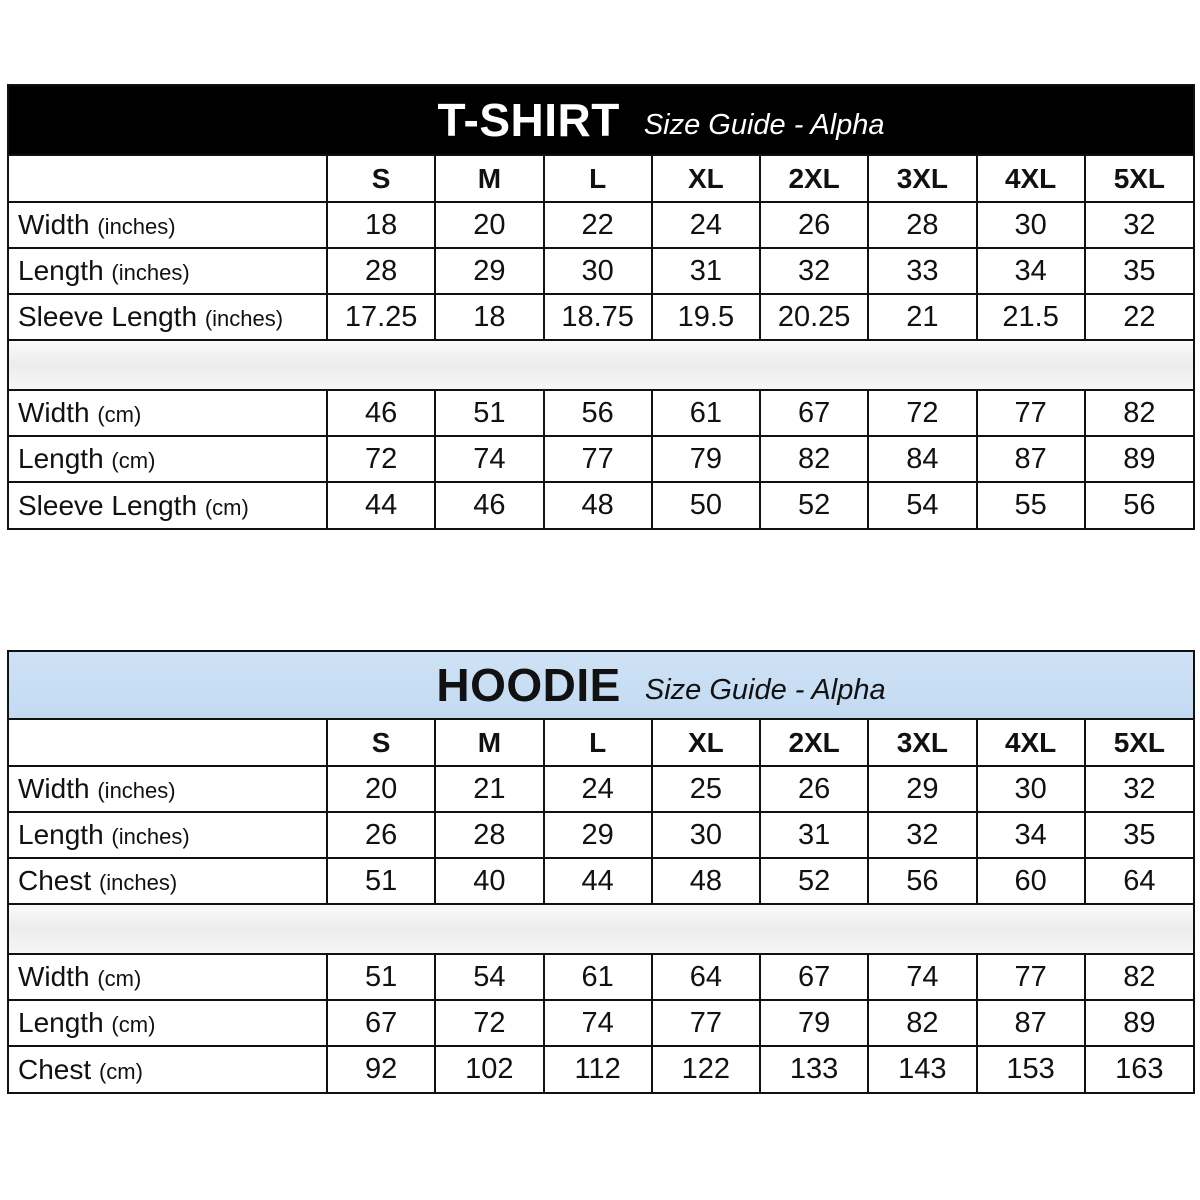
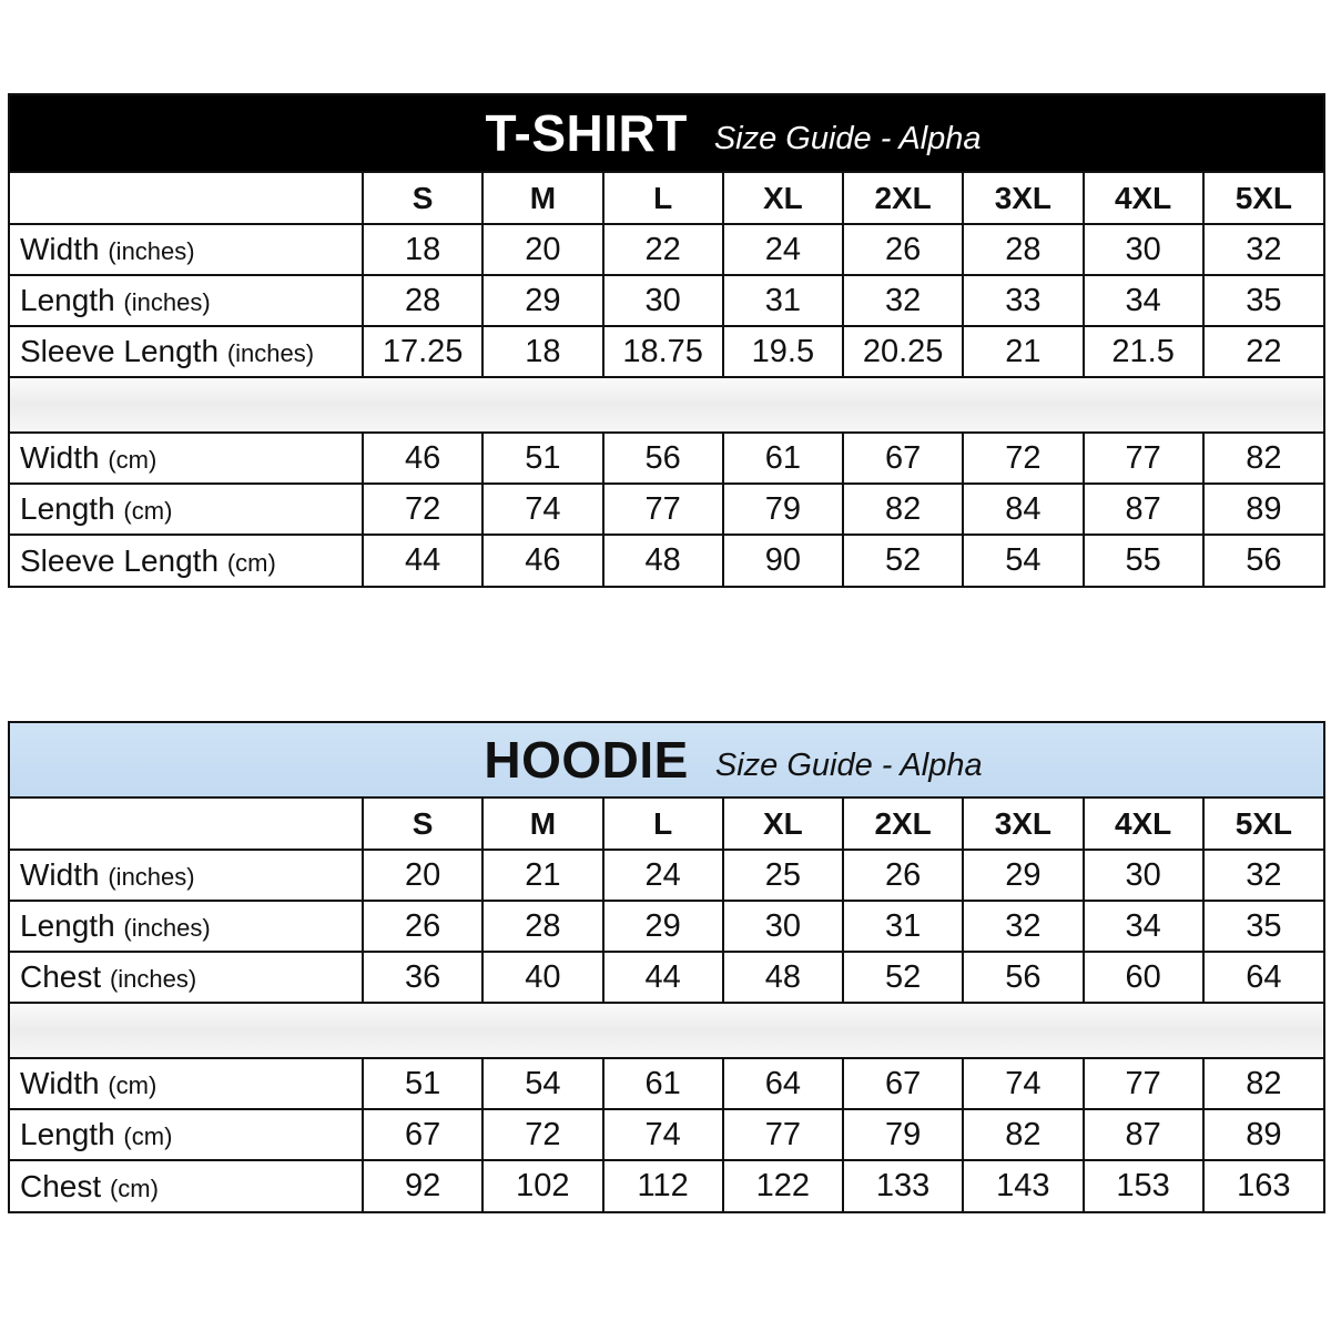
  T-SHIRT
  Size Guide - Alpha
  	S	M	L	XL	2XL	3XL	4XL	5XL
  Width (inches)	18	20	22	24	26	28	30	32
  Length (inches)	28	29	30	31	32	33	34	35
  Sleeve Length (inches)	17.25	18	18.75	19.5	20.25	21	21.5	22
  Width (cm)	46	51	56	61	67	72	77	82
  Length (cm)	72	74	77	79	82	84	87	89
- Sleeve Length (cm)	44	46	48	50	52	54	55	56
+ Sleeve Length (cm)	44	46	48	90	52	54	55	56
  HOODIE
  Size Guide - Alpha
  	S	M	L	XL	2XL	3XL	4XL	5XL
  Width (inches)	20	21	24	25	26	29	30	32
  Length (inches)	26	28	29	30	31	32	34	35
- Chest (inches)	51	40	44	48	52	56	60	64
+ Chest (inches)	36	40	44	48	52	56	60	64
  Width (cm)	51	54	61	64	67	74	77	82
  Length (cm)	67	72	74	77	79	82	87	89
  Chest (cm)	92	102	112	122	133	143	153	163
